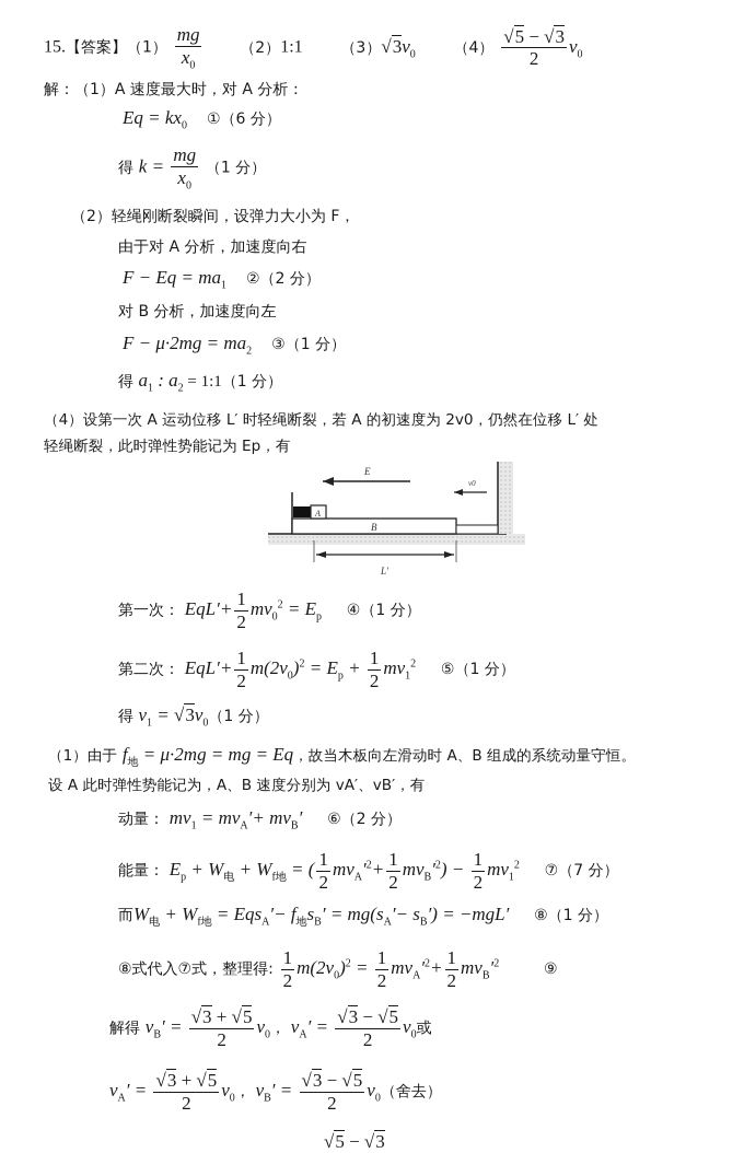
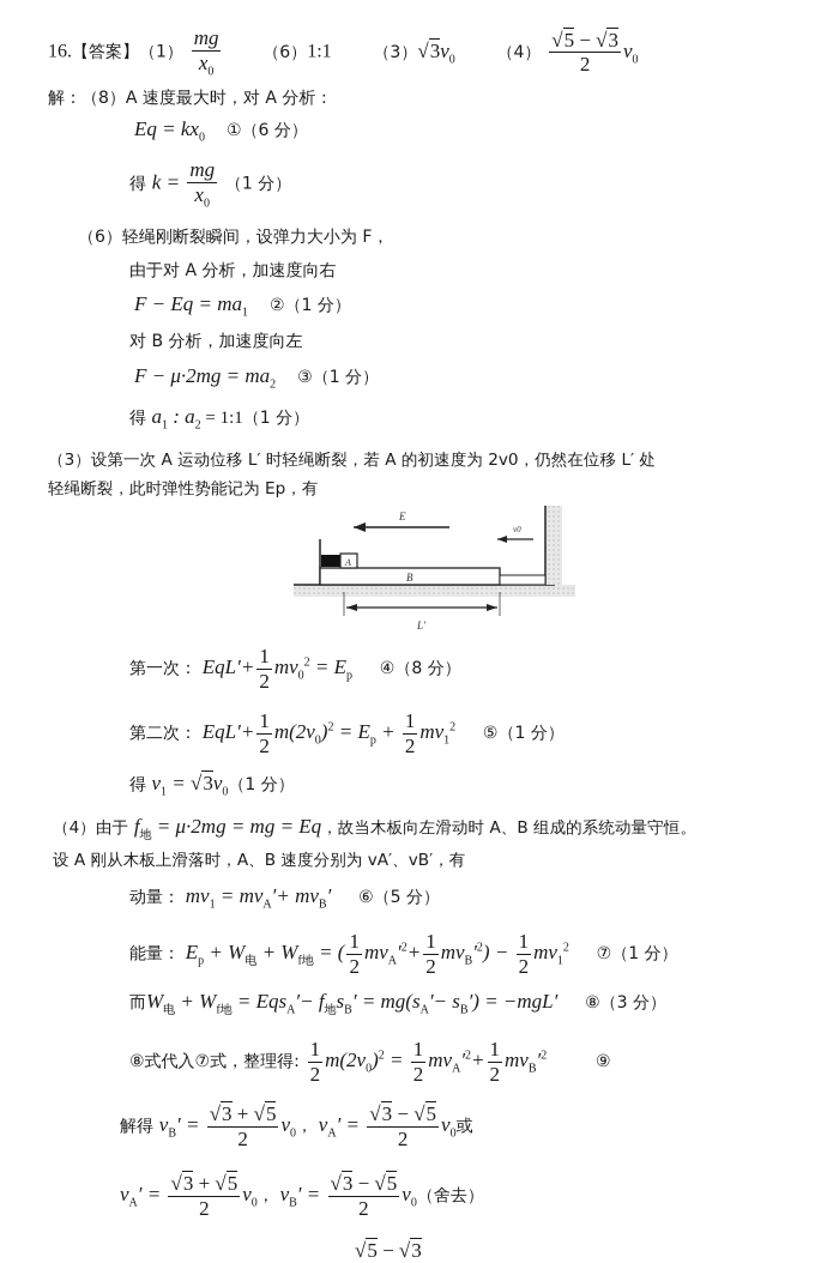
- 15.【答案】（1）
+ 16.【答案】（1）
  mg
  x0
- （2）1:1 （3）√3v0 （4）
+ （6）1:1 （3）√3v0 （4）
  √5 − √3
  2
  v0
- 解：（1）A 速度最大时，对 A 分析：
+ 解：（8）A 速度最大时，对 A 分析：
  Eq = kx0①（6 分）
  得 k =
  mg
  x0
  （1 分）
- （2）轻绳刚断裂瞬间，设弹力大小为 F，
+ （6）轻绳刚断裂瞬间，设弹力大小为 F，
  由于对 A 分析，加速度向右
- F − Eq = ma1②（2 分）
+ F − Eq = ma1②（1 分）
  对 B 分析，加速度向左
  F − μ·2mg = ma2③（1 分）
  得 a1 : a2 = 1:1（1 分）
- （4）设第一次 A 运动位移 L′ 时轻绳断裂，若 A 的初速度为 2v0，仍然在位移 L′ 处
+ （3）设第一次 A 运动位移 L′ 时轻绳断裂，若 A 的初速度为 2v0，仍然在位移 L′ 处
  轻绳断裂，此时弹性势能记为 Ep，有
  A
  B
  E
  v0
  L'
  第一次： EqL′+
  1
  2
- mv02 = Ep ④（1 分）
+ mv02 = Ep ④（8 分）
  第二次： EqL′+
  1
  2
  m(2v0)2 = Ep +
  1
  2
  mv12 ⑤（1 分）
  得 v1 = √3v0（1 分）
- （1）由于 f地 = μ·2mg = mg = Eq，故当木板向左滑动时 A、B 组成的系统动量守恒。
+ （4）由于 f地 = μ·2mg = mg = Eq，故当木板向左滑动时 A、B 组成的系统动量守恒。
- 设 A 此时弹性势能记为，A、B 速度分别为 vA′、vB′，有
+ 设 A 刚从木板上滑落时，A、B 速度分别为 vA′、vB′，有
- 动量： mv1 = mvA′+ mvB′ ⑥（2 分）
+ 动量： mv1 = mvA′+ mvB′ ⑥（5 分）
  能量： Ep + W电 + Wf地 = (
  1
  2
  mvA′2+
  1
  2
  mvB′2) −
  1
  2
- mv12 ⑦（7 分）
+ mv12 ⑦（1 分）
- 而W电 + Wf地 = EqsA′− f地sB′ = mg(sA′− sB′) = −mgL′ ⑧（1 分）
+ 而W电 + Wf地 = EqsA′− f地sB′ = mg(sA′− sB′) = −mgL′ ⑧（3 分）
  ⑧式代入⑦式，整理得:
  1
  2
  m(2v0)2 =
  1
  2
  mvA′2+
  1
  2
  mvB′2 ⑨
  解得 vB′ =
  √3 + √5
  2
  v0， vA′ =
  √3 − √5
  2
  v0或
  vA′ =
  √3 + √5
  2
  v0， vB′ =
  √3 − √5
  2
  v0（舍去）
  √5 − √3
